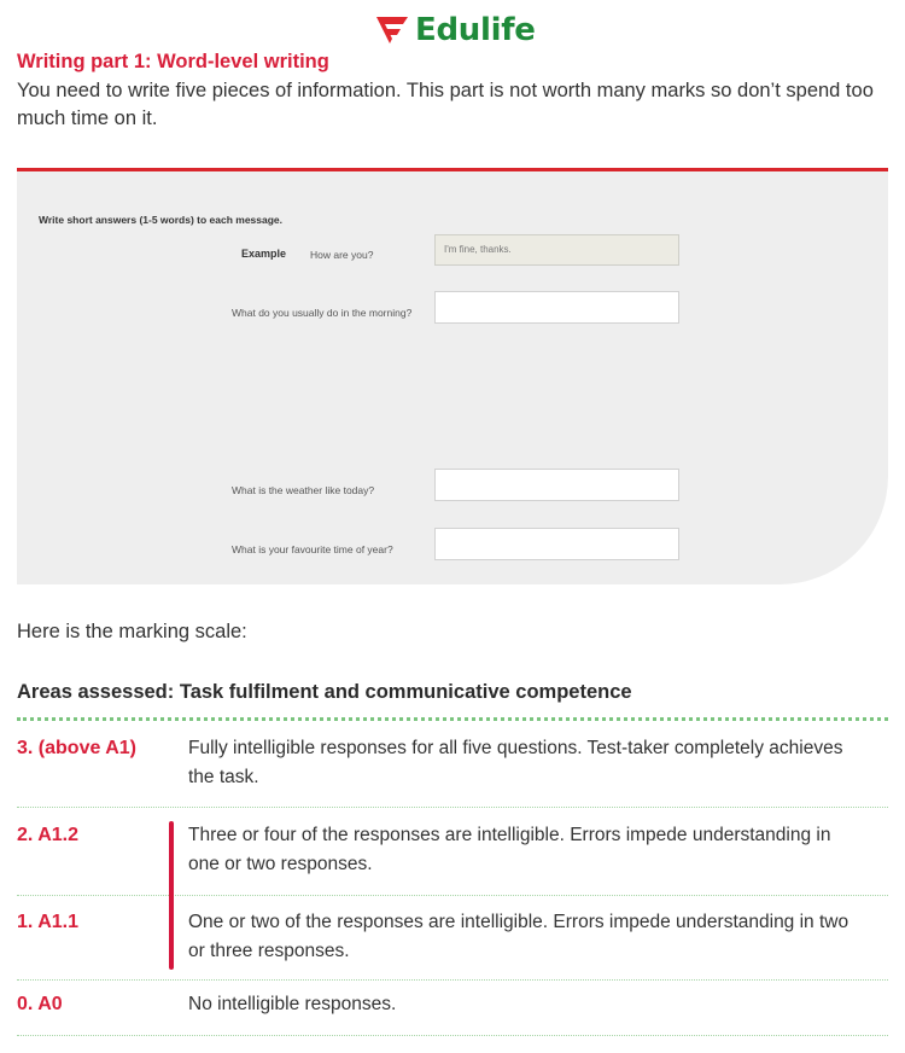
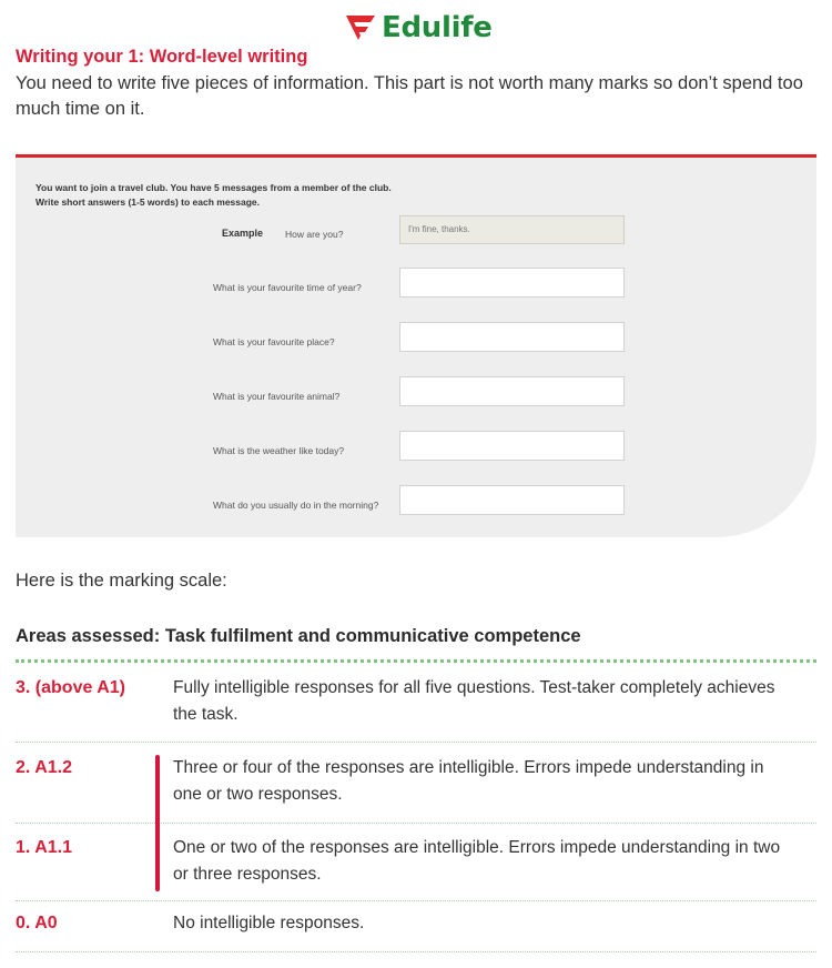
  Edulife
- Writing part 1: Word-level writing
+ Writing your 1: Word-level writing
  You need to write five pieces of information. This part is not worth many marks so don’t spend too much time on it.
+ You want to join a travel club. You have 5 messages from a member of the club.
  Write short answers (1-5 words) to each message.
  Example
  How are you?
  I'm fine, thanks.
- What do you usually do in the morning?
+ What is your favourite time of year?
+ What is your favourite place?
+ What is your favourite animal?
  What is the weather like today?
- What is your favourite time of year?
+ What do you usually do in the morning?
  Here is the marking scale:
  Areas assessed: Task fulfilment and communicative competence
  3. (above A1)
  Fully intelligible responses for all five questions. Test-taker completely achieves
  the task.
  2. A1.2
  Three or four of the responses are intelligible. Errors impede understanding in
  one or two responses.
  1. A1.1
  One or two of the responses are intelligible. Errors impede understanding in two
  or three responses.
  0. A0
  No intelligible responses.
